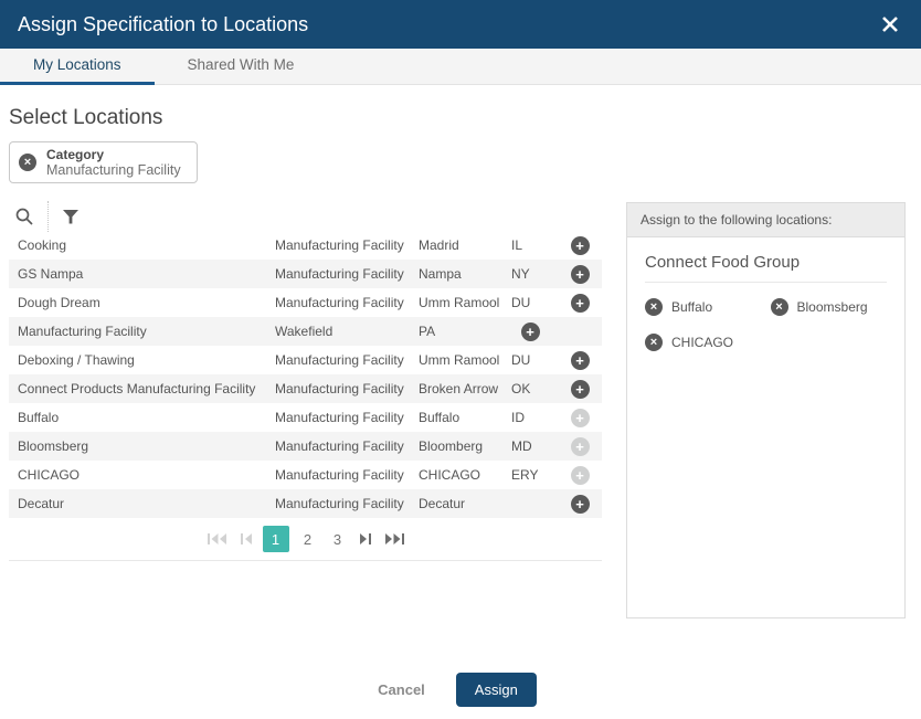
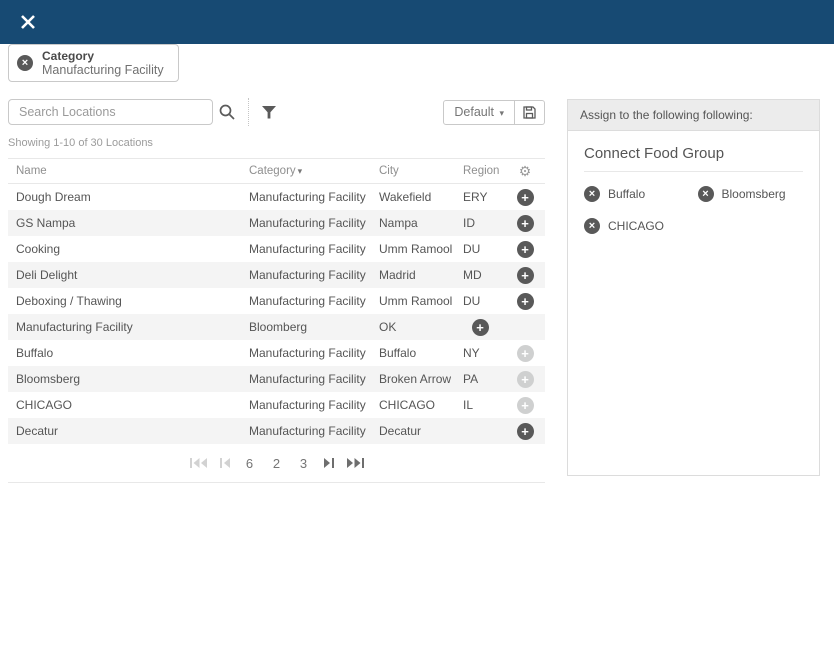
- Assign Specification to Locations
- My Locations
- Shared With Me
- Select Locations
  ×
  Category
  Manufacturing Facility
+ Search Locations
+ Default ▾
+ Showing 1-10 of 30 Locations
+ Name
+ Category ▾
+ City
+ Region
+ ⚙
- Cooking
+ Dough Dream
  Manufacturing Facility
- Madrid
+ Wakefield
- IL
+ ERY
  +
  GS Nampa
  Manufacturing Facility
  Nampa
- NY
+ ID
  +
- Dough Dream
+ Cooking
  Manufacturing Facility
  Umm Ramool
  DU
  +
+ Deli Delight
  Manufacturing Facility
- Wakefield
+ Madrid
- PA
+ MD
  +
  Deboxing / Thawing
  Manufacturing Facility
  Umm Ramool
  DU
  +
- Connect Products Manufacturing Facility
  Manufacturing Facility
- Broken Arrow
+ Bloomberg
  OK
  +
  Buffalo
  Manufacturing Facility
  Buffalo
- ID
+ NY
  +
  Bloomsberg
  Manufacturing Facility
- Bloomberg
+ Broken Arrow
- MD
+ PA
  +
  CHICAGO
  Manufacturing Facility
  CHICAGO
- ERY
+ IL
  +
  Decatur
  Manufacturing Facility
  Decatur
  +
- 1
+ 6
  2
  3
- Assign to the following locations:
+ Assign to the following following:
  Connect Food Group
  ×
  Buffalo
  ×
  Bloomsberg
  ×
  CHICAGO
- Cancel
- Assign
